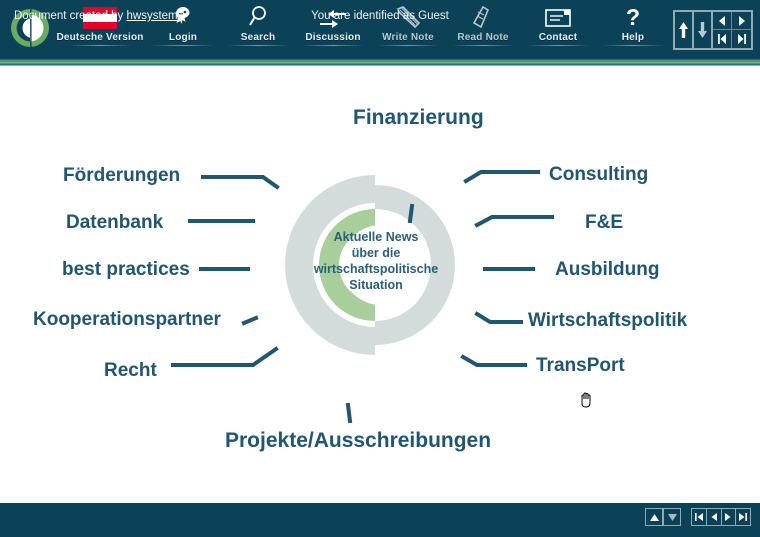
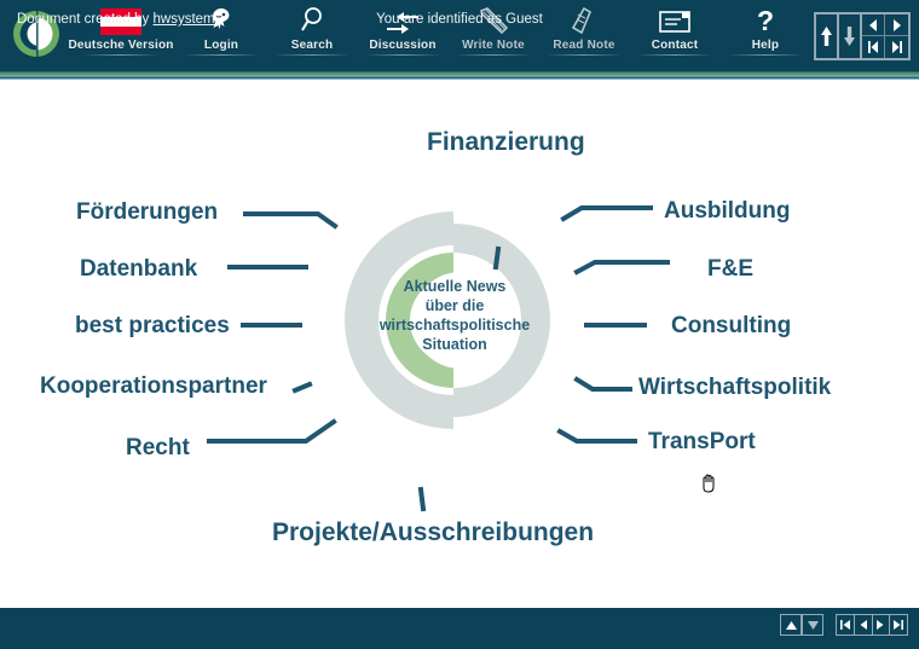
  Deutsche Version
  Login
  Search
  Discussion
  Write Note
  Read Note
  Contact
  ?
  Help
  Aktuelle News
  über die
  wirtschaftspolitische
  Situation
  Finanzierung
  Projekte/Ausschreibungen
  Förderungen
  Datenbank
  best practices
  Kooperationspartner
  Recht
- Consulting
+ Ausbildung
  F&E
- Ausbildung
+ Consulting
  Wirtschaftspolitik
  TransPort
  Document created by hwsystem
  You are identified as Guest
